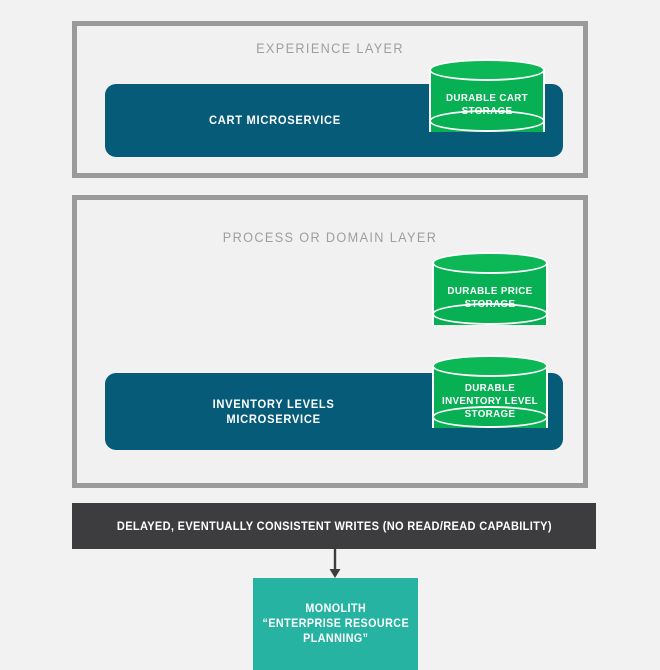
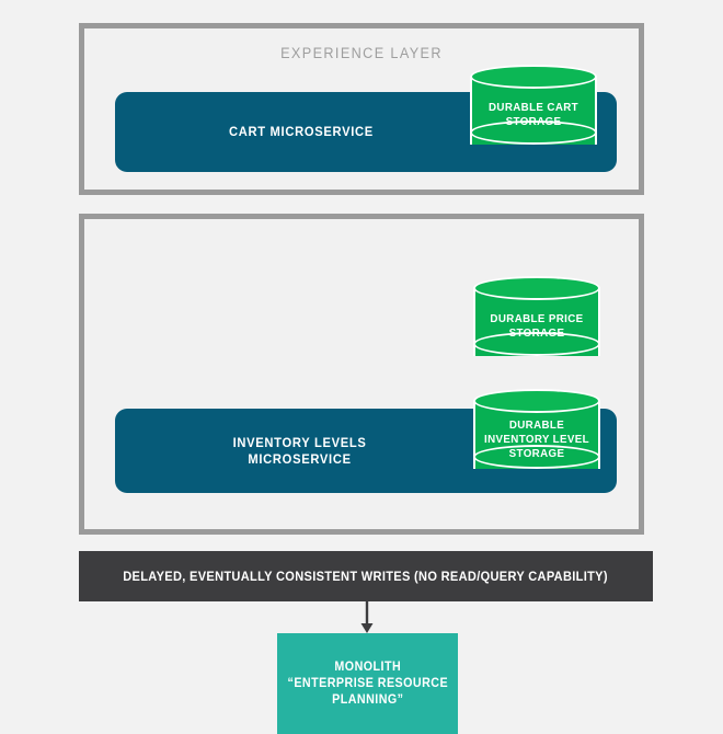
  EXPERIENCE LAYER
  CART MICROSERVICE
  DURABLE CART
  STORAGE
- PROCESS OR DOMAIN LAYER
  DURABLE PRICE
  STORAGE
  INVENTORY LEVELS
  MICROSERVICE
  DURABLE
  INVENTORY LEVEL
  STORAGE
- DELAYED, EVENTUALLY CONSISTENT WRITES (NO READ/READ CAPABILITY)
+ DELAYED, EVENTUALLY CONSISTENT WRITES (NO READ/QUERY CAPABILITY)
  MONOLITH
  “ENTERPRISE RESOURCE
  PLANNING”
